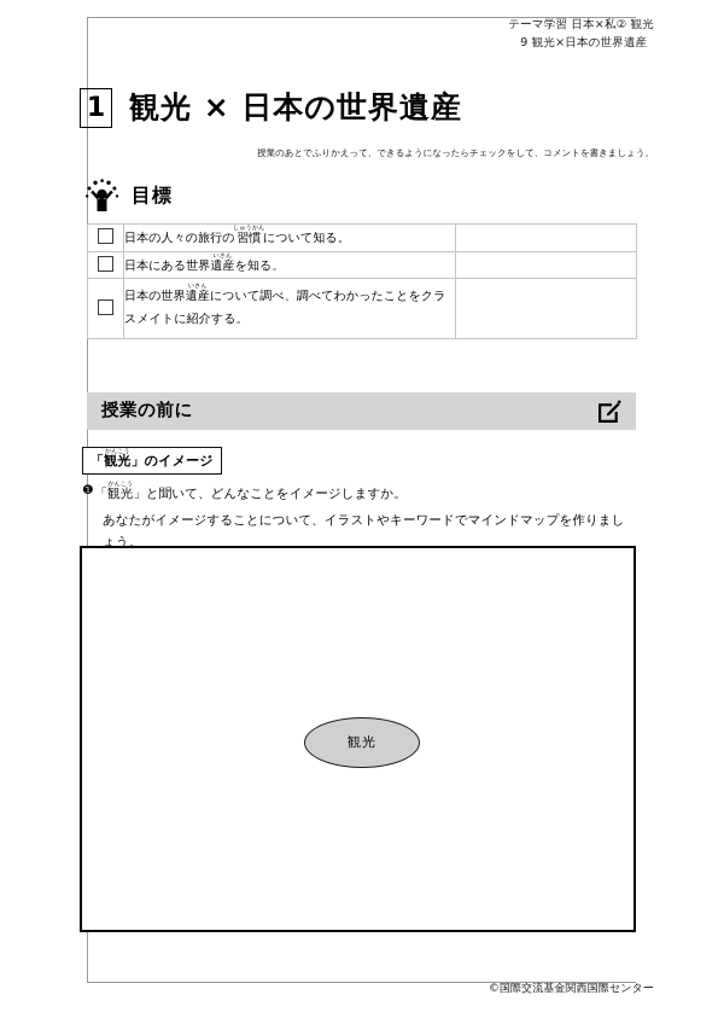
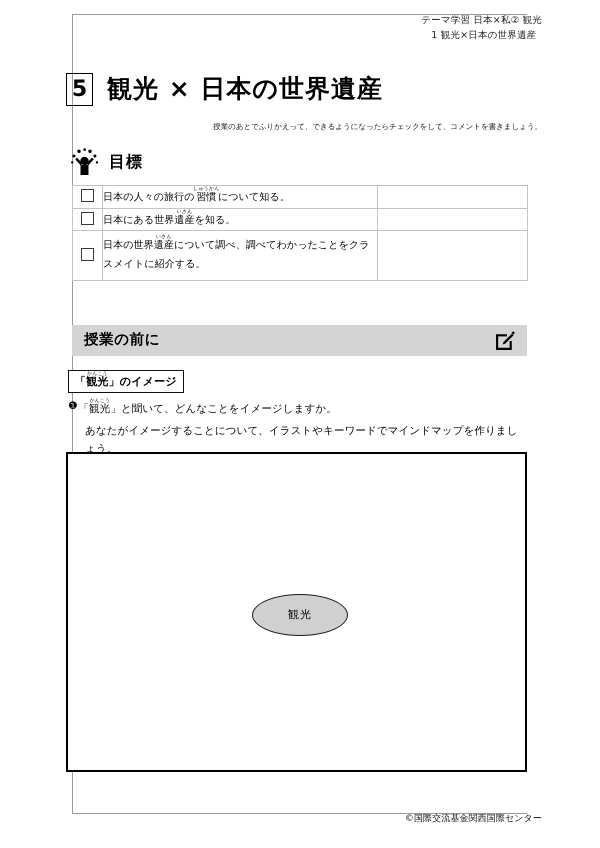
  テーマ学習 日本×私② 観光
- 9 観光×日本の世界遺産
+ 1 観光×日本の世界遺産
- 1
+ 5
  観光 × 日本の世界遺産
  授業のあとでふりかえって、できるようになったらチェックをして、コメントを書きましょう。
  目標
  	日本の人々の旅行の習慣について知る。
  	日本にある世界遺産を知る。
  	日本の世界遺産について調べ、調べてわかったことをクラスメイトに紹介する。
  授業の前に
  ❶
  「観光」と聞いて、どんなことをイメージしますか。
  あなたがイメージすることについて、イラストやキーワードでマインドマップを作りましょう。
  観光
  ©国際交流基金関西国際センター
